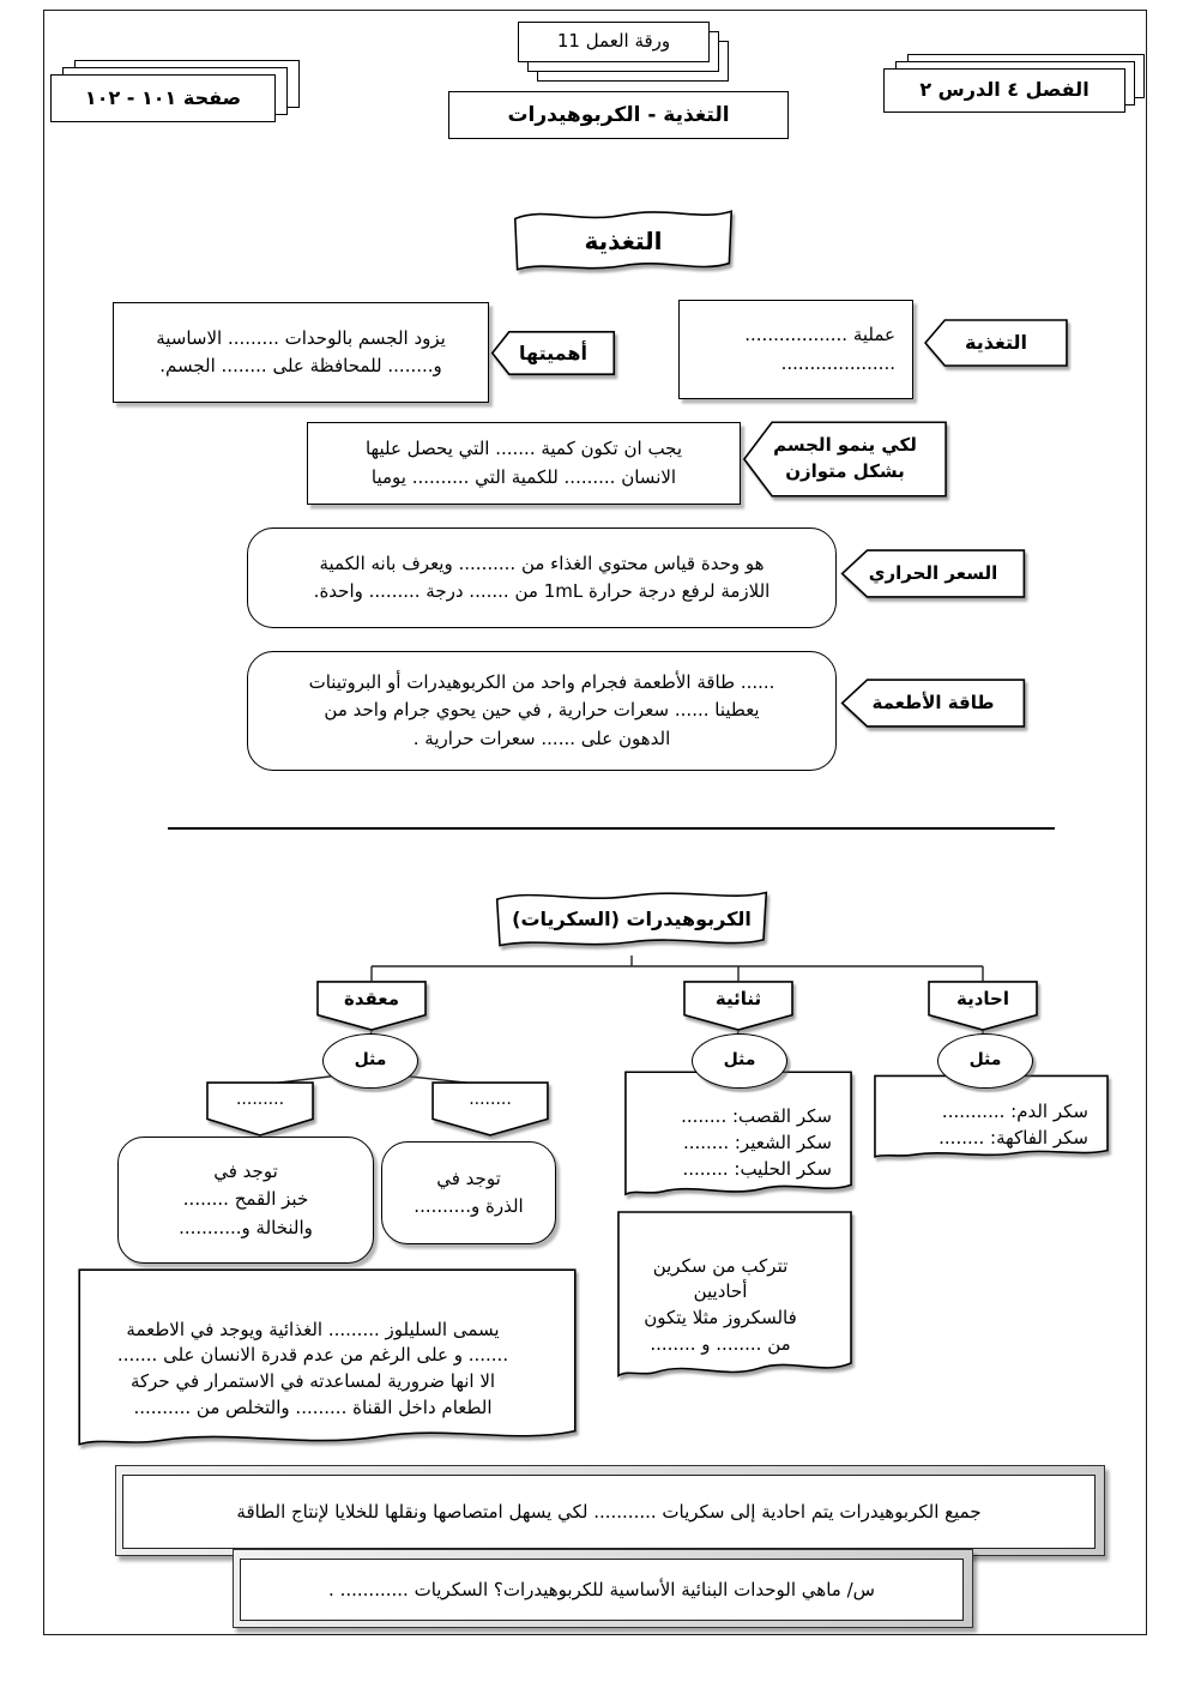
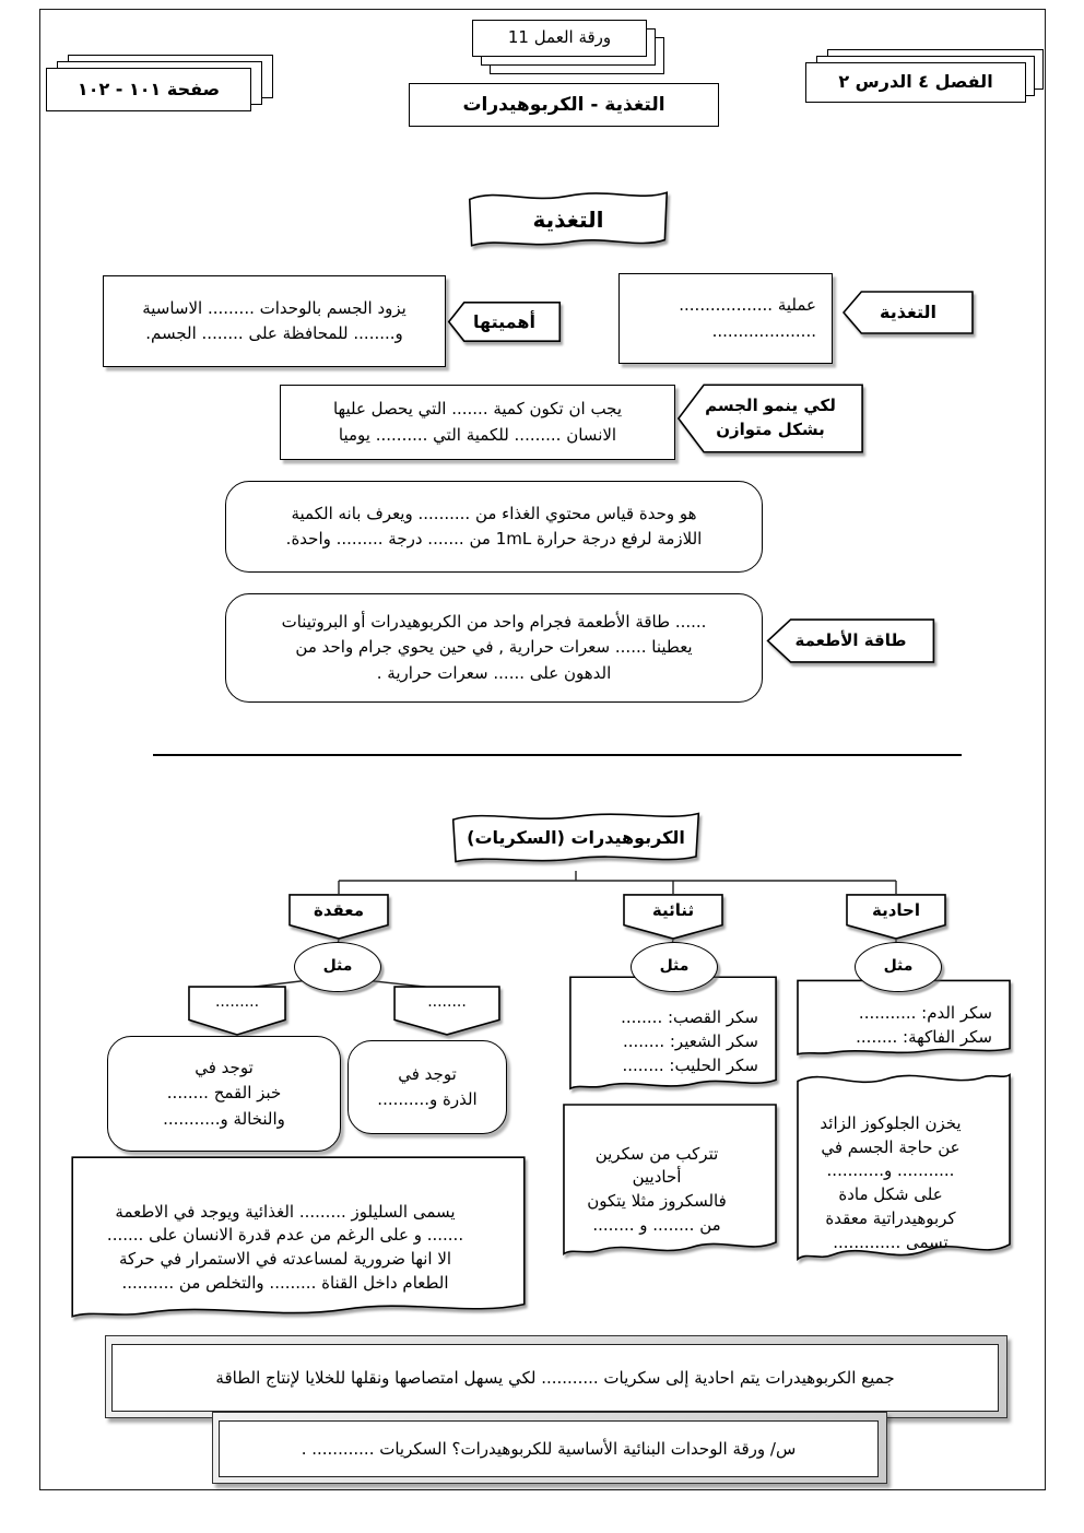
  ورقة العمل 11
  الفصل ٤ الدرس ٢
  صفحة ١٠١ - ١٠٢
  التغذية - الكربوهيدرات
  التغذية
  عملية ..................
  ....................
  التغذية
  يزود الجسم بالوحدات ......... الاساسية
  و........ للمحافظة على ........ الجسم.
  أهميتها
  يجب ان تكون كمية ....... التي يحصل عليها
  الانسان ......... للكمية التي .......... يوميا
  لكي ينمو الجسم
  بشكل متوازن
  هو وحدة قياس محتوي الغذاء من .......... ويعرف بانه الكمية
  اللازمة لرفع درجة حرارة 1mL من ....... درجة ......... واحدة.
- السعر الحراري
  ...... طاقة الأطعمة فجرام واحد من الكربوهيدرات أو البروتينات
  يعطينا ...... سعرات حرارية , في حين يحوي جرام واحد من
  الدهون على ...... سعرات حرارية .
  طاقة الأطعمة
  الكربوهيدرات (السكريات)
  سكر الدم: ...........
  سكر الفاكهة: ........
  سكر القصب: ........
  سكر الشعير: ........
  سكر الحليب: ........
+ يخزن الجلوكوز الزائد
+ عن حاجة الجسم في
+ ........... و...........
+ على شكل مادة
+ كربوهيدراتية معقدة
+ تسمى .............
  تتركب من سكرين
  أحاديين
  فالسكروز مثلا يتكون
  من ........ و ........
  يسمى السليلوز ......... الغذائية ويوجد في الاطعمة
  ....... و على الرغم من عدم قدرة الانسان على .......
  الا انها ضرورية لمساعدته في الاستمرار في حركة
  الطعام داخل القناة ......... والتخلص من ..........
  معقدة
  ثنائية
  احادية
  مثل
  مثل
  مثل
  .........
  ........
  توجد في
  خبز القمح ........
  والنخالة و...........
  توجد في
  الذرة و..........
  جميع الكربوهيدرات يتم احادية إلى سكريات ........... لكي يسهل امتصاصها ونقلها للخلايا لإنتاج الطاقة
- س/ ماهي الوحدات البنائية الأساسية للكربوهيدرات؟ السكريات ............ .
+ س/ ورقة الوحدات البنائية الأساسية للكربوهيدرات؟ السكريات ............ .
